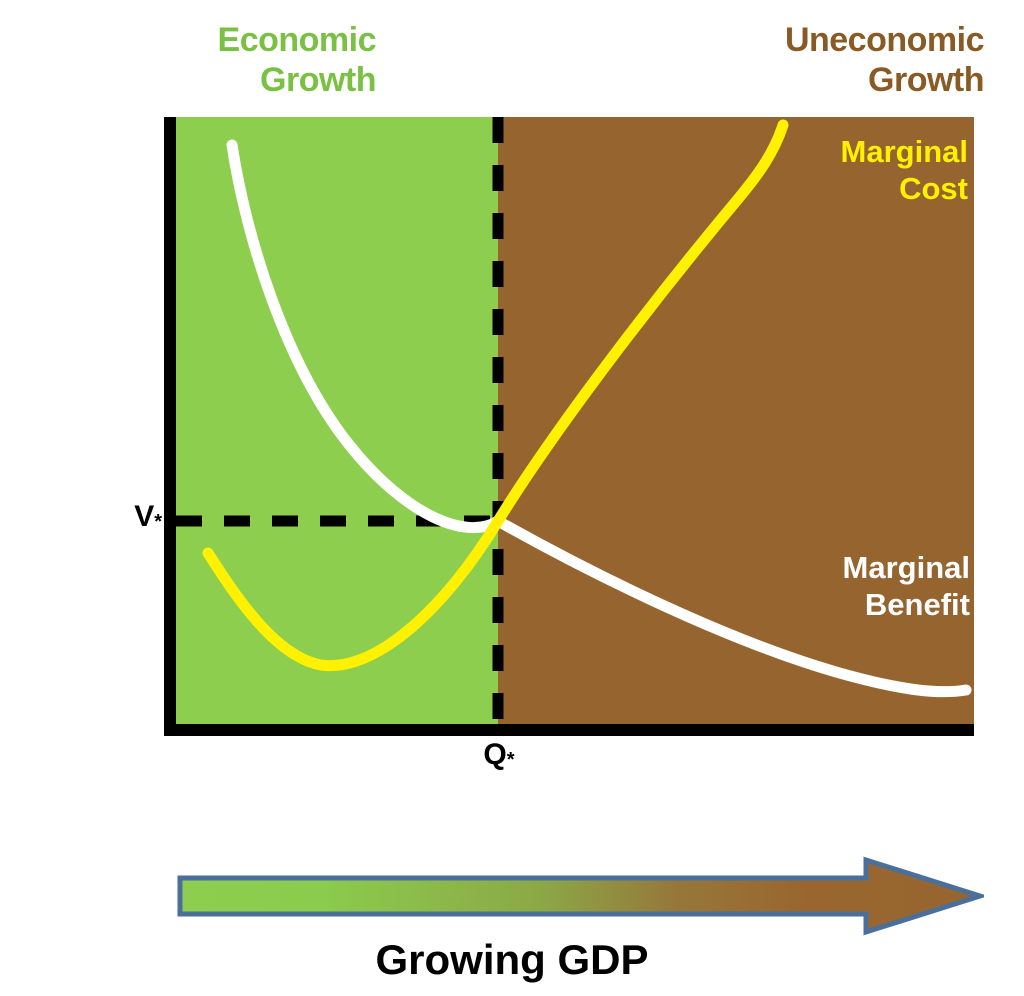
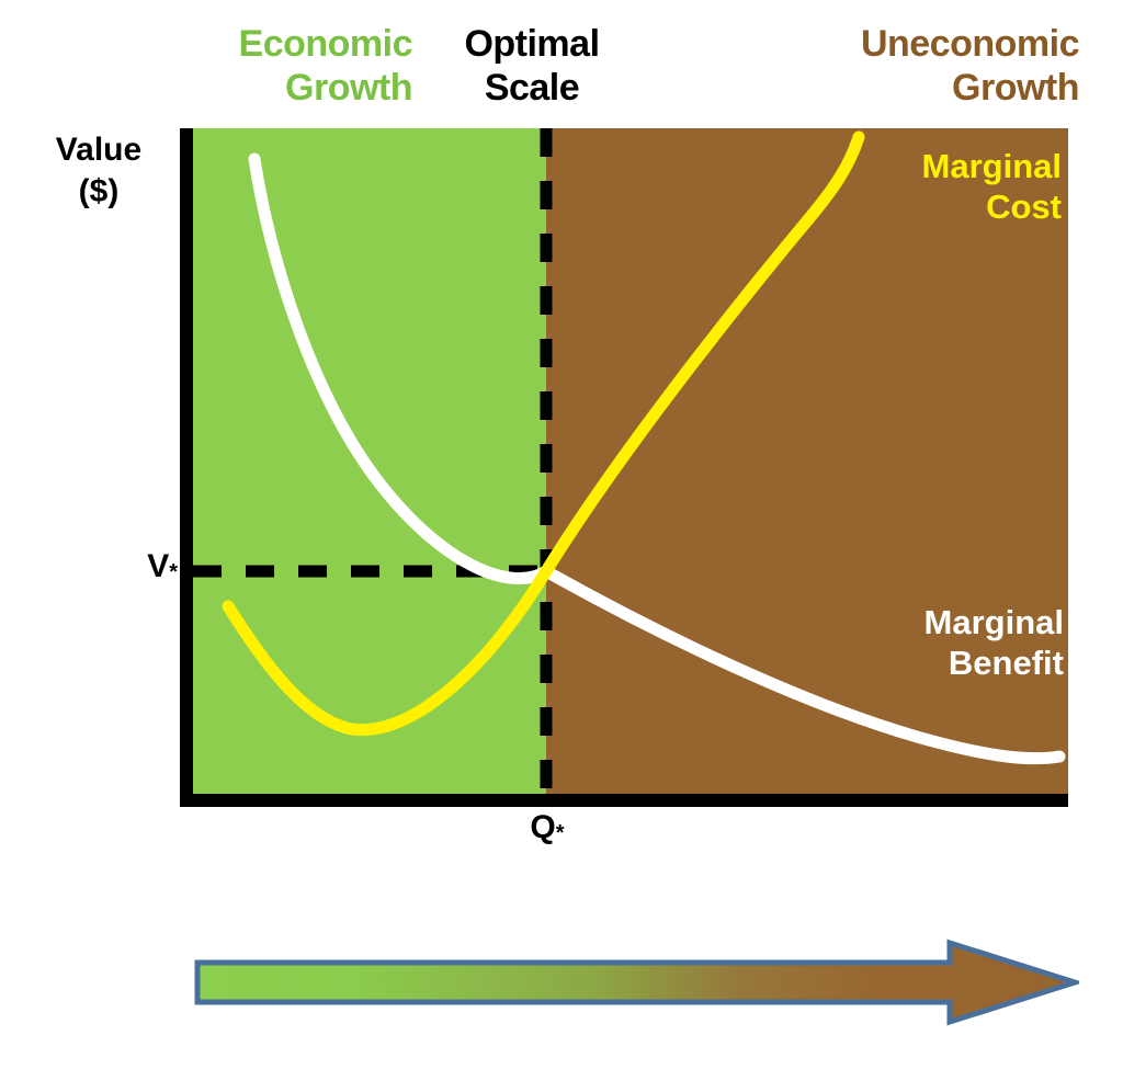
  Economic
  Growth
+ Optimal
+ Scale
  Uneconomic
  Growth
+ Value
+ ($)
  V*
  Q*
  Marginal
  Cost
  Marginal
  Benefit
- Growing GDP
